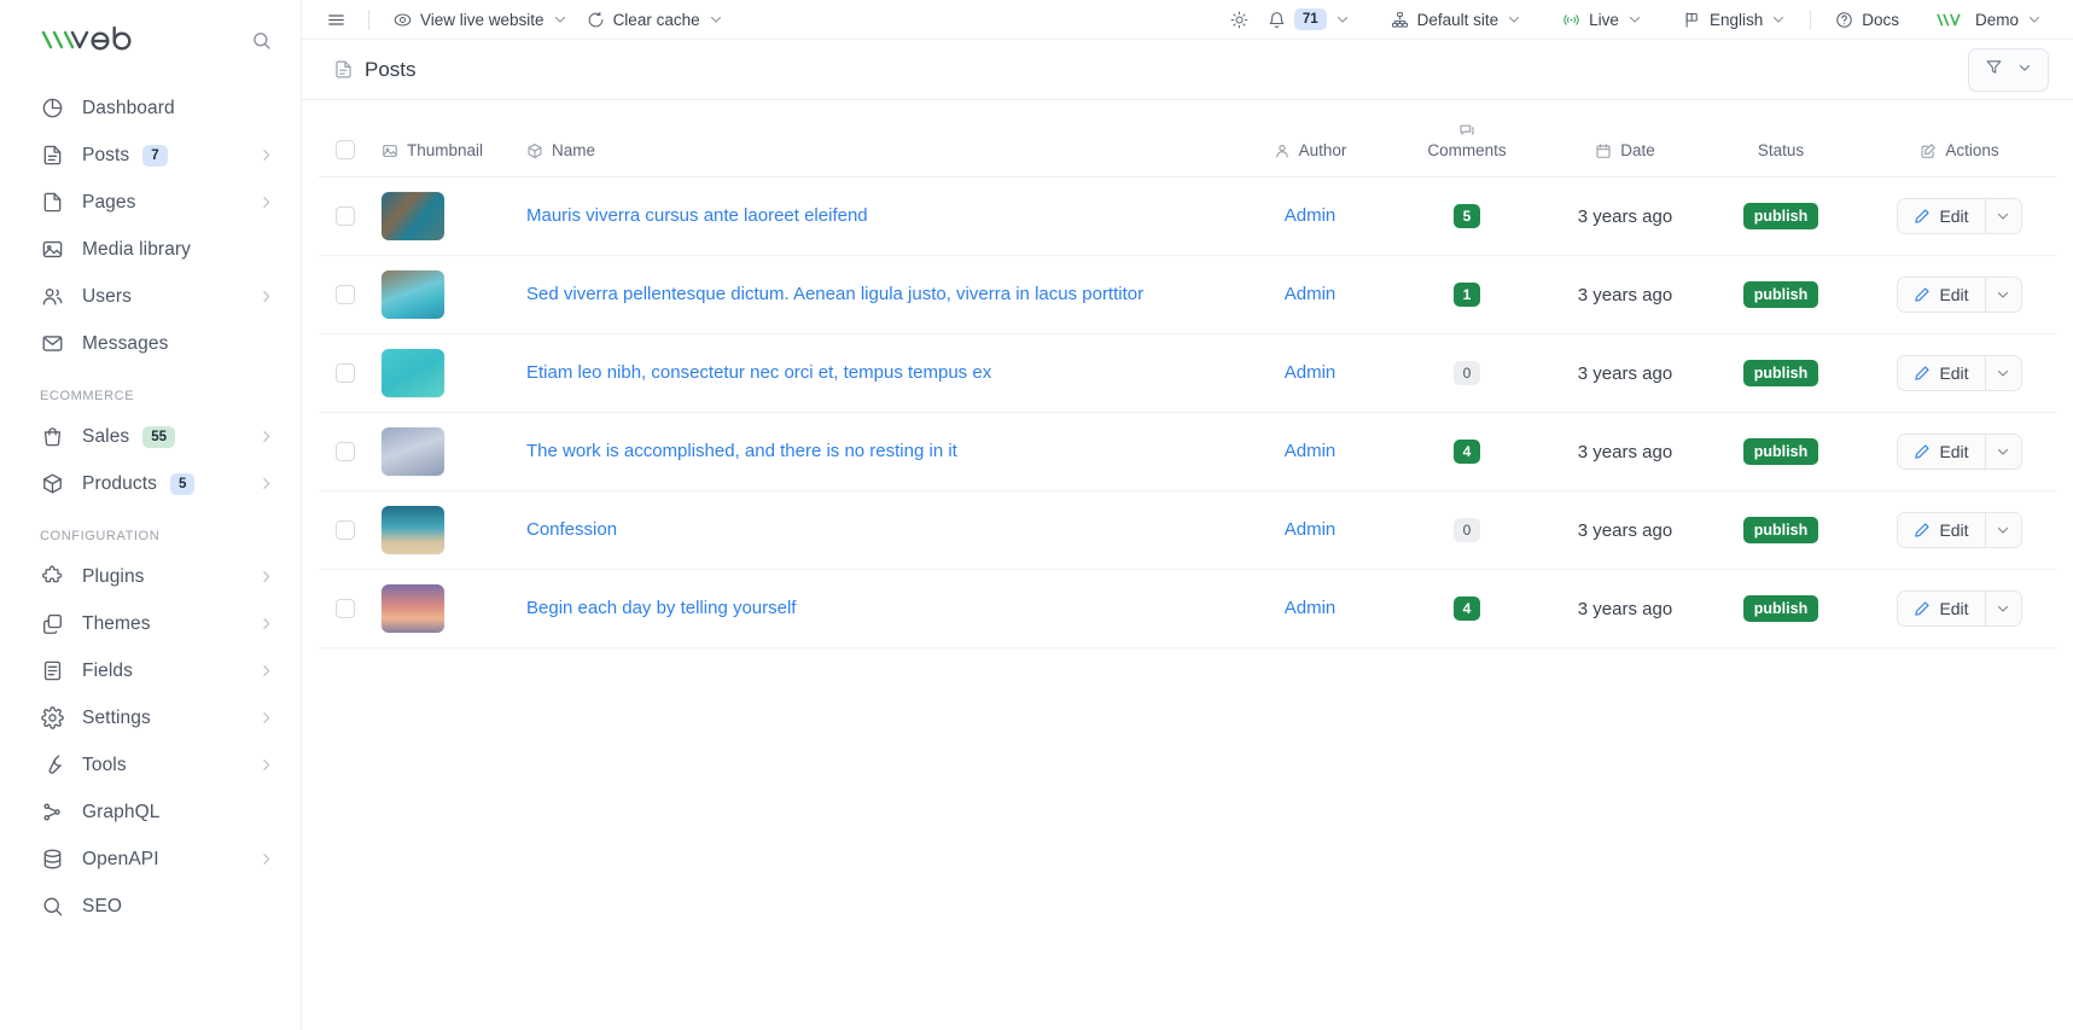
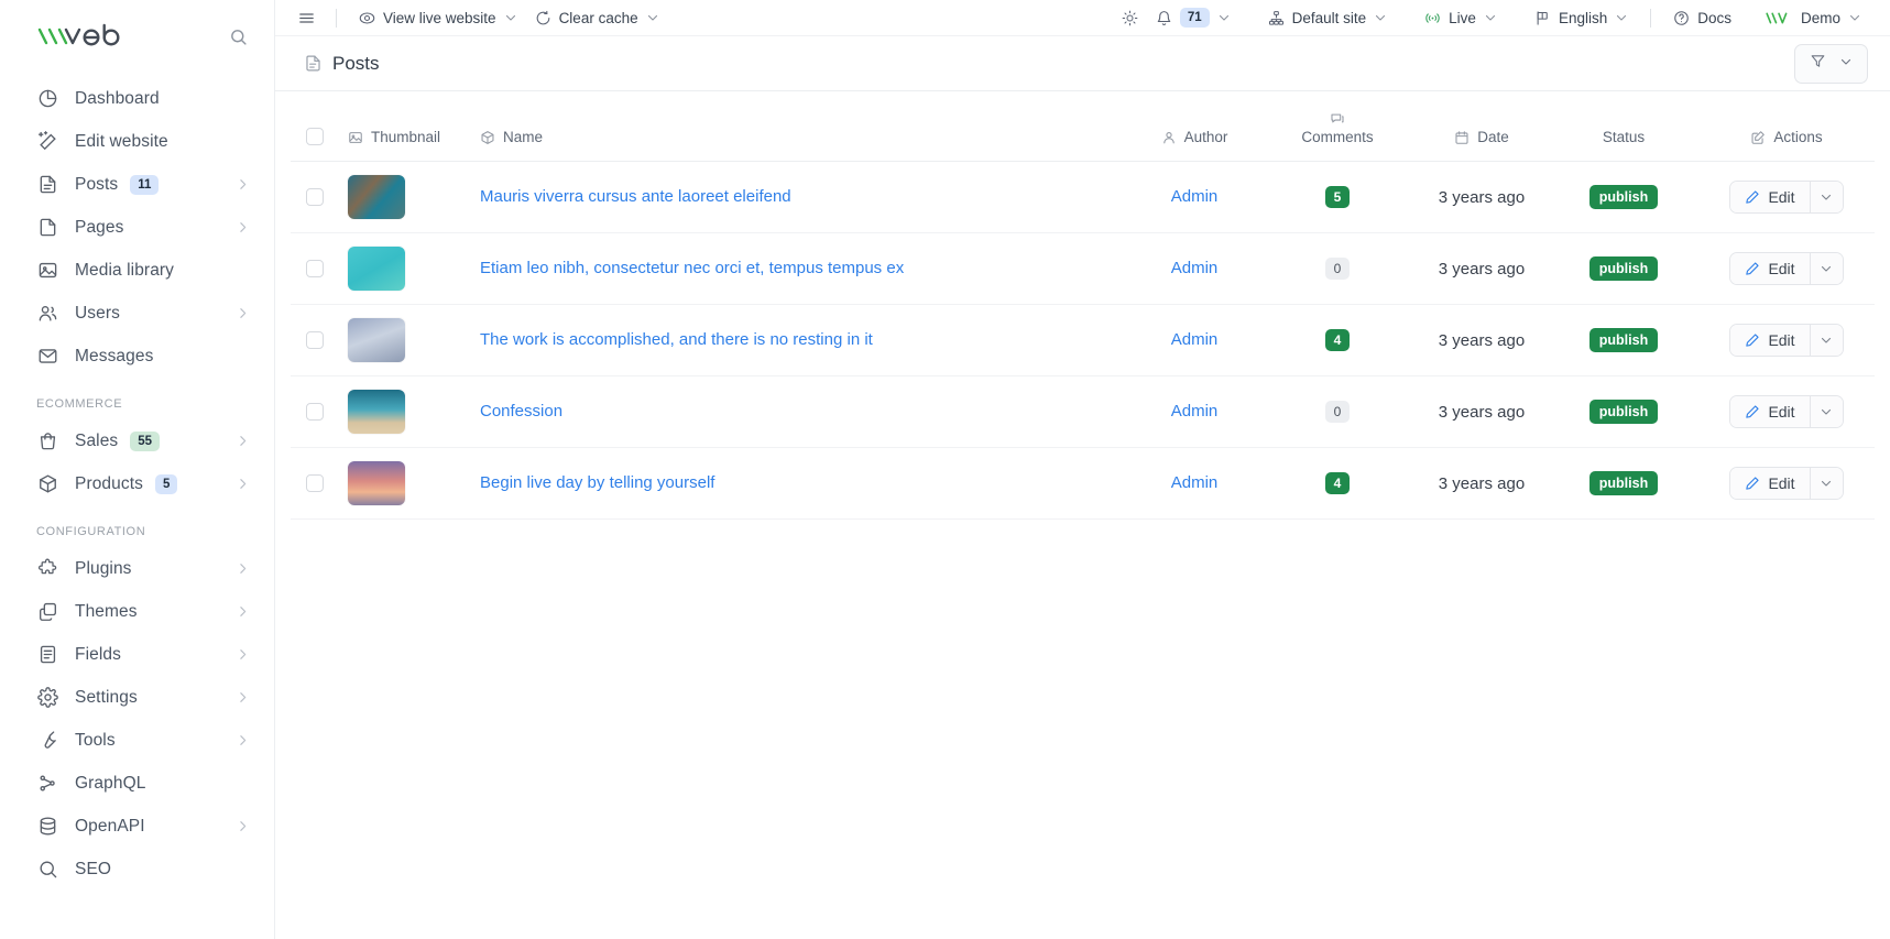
  Dashboard
+ Edit website
  Posts
- 7
+ 11
  Pages
  Media library
  Users
  Messages
  ECOMMERCE
  Sales
  55
  Products
  5
  CONFIGURATION
  Plugins
  Themes
  Fields
  Settings
  Tools
  GraphQL
  OpenAPI
  SEO
  View live website
  Clear cache
  71
  Default site
  Live
  English
  Docs
  Demo
  Posts
  	Thumbnail	Name	Author	Comments	Date	Status	Actions
  		Mauris viverra cursus ante laoreet eleifend	Admin	5	3 years ago	publish	Edit
- 		Sed viverra pellentesque dictum. Aenean ligula justo, viverra in lacus porttitor	Admin	1	3 years ago	publish	Edit
  		Etiam leo nibh, consectetur nec orci et, tempus tempus ex	Admin	0	3 years ago	publish	Edit
  		The work is accomplished, and there is no resting in it	Admin	4	3 years ago	publish	Edit
  		Confession	Admin	0	3 years ago	publish	Edit
- 		Begin each day by telling yourself	Admin	4	3 years ago	publish	Edit
+ 		Begin live day by telling yourself	Admin	4	3 years ago	publish	Edit
